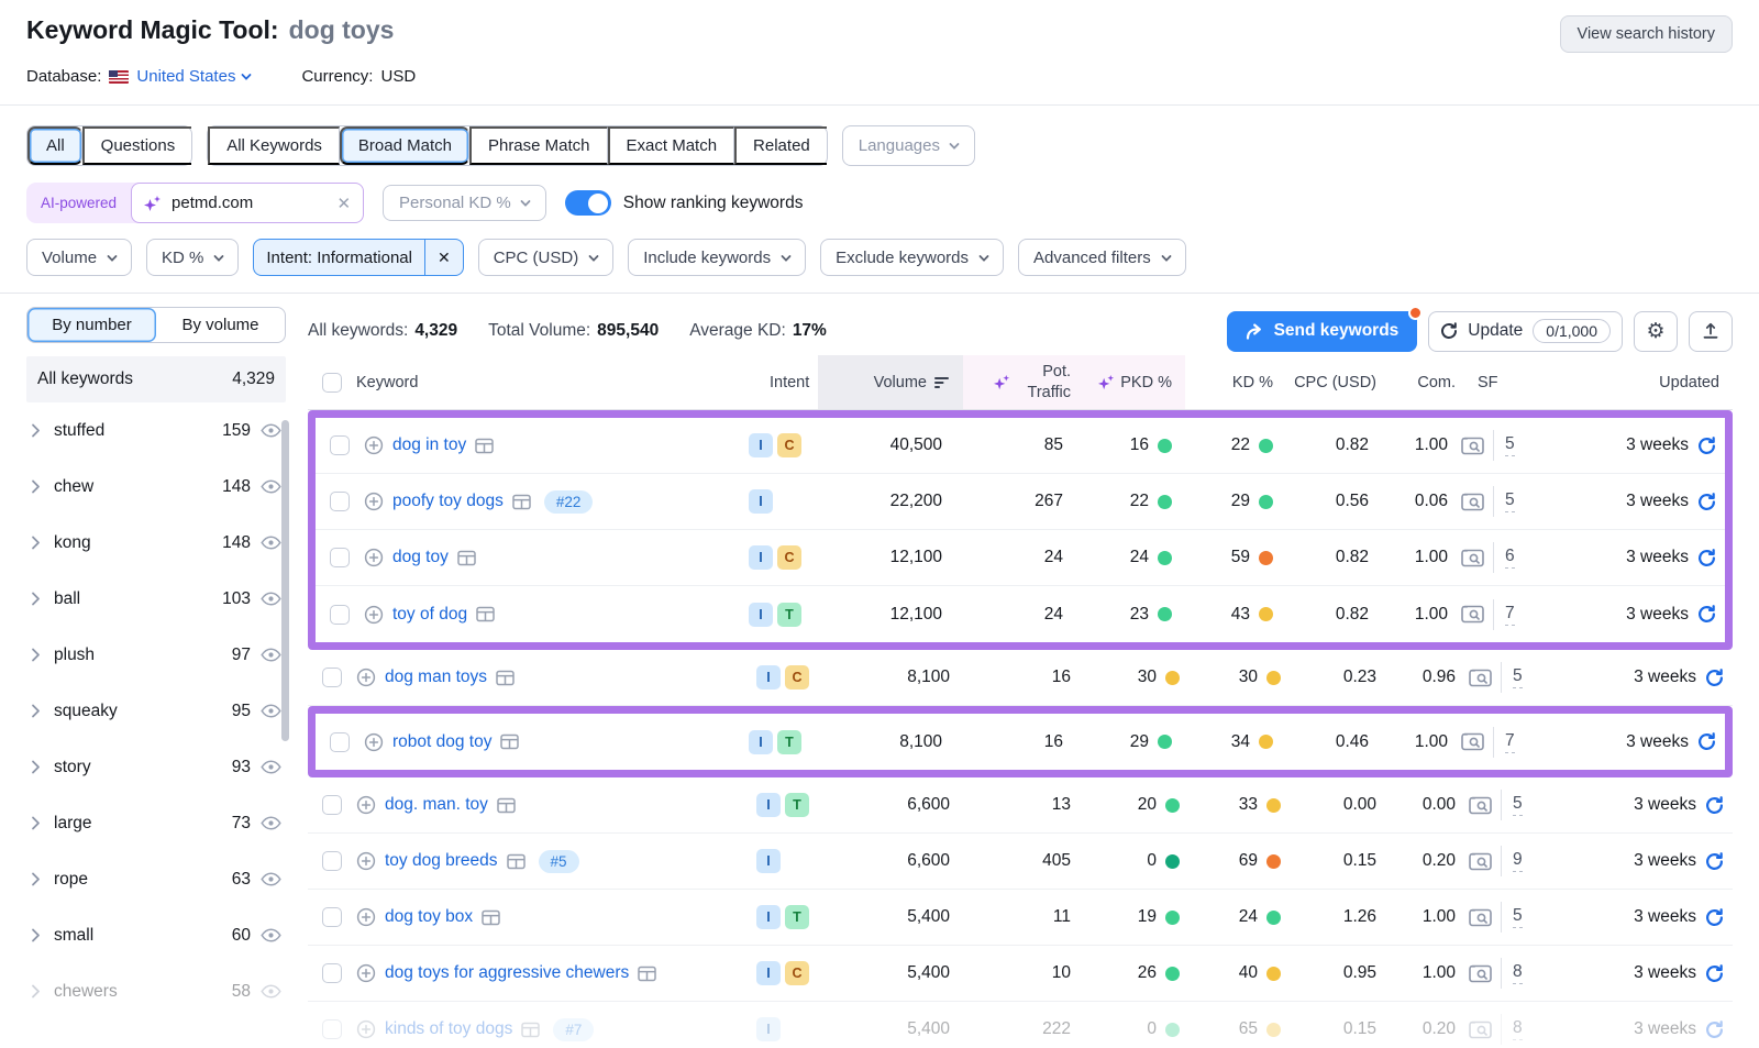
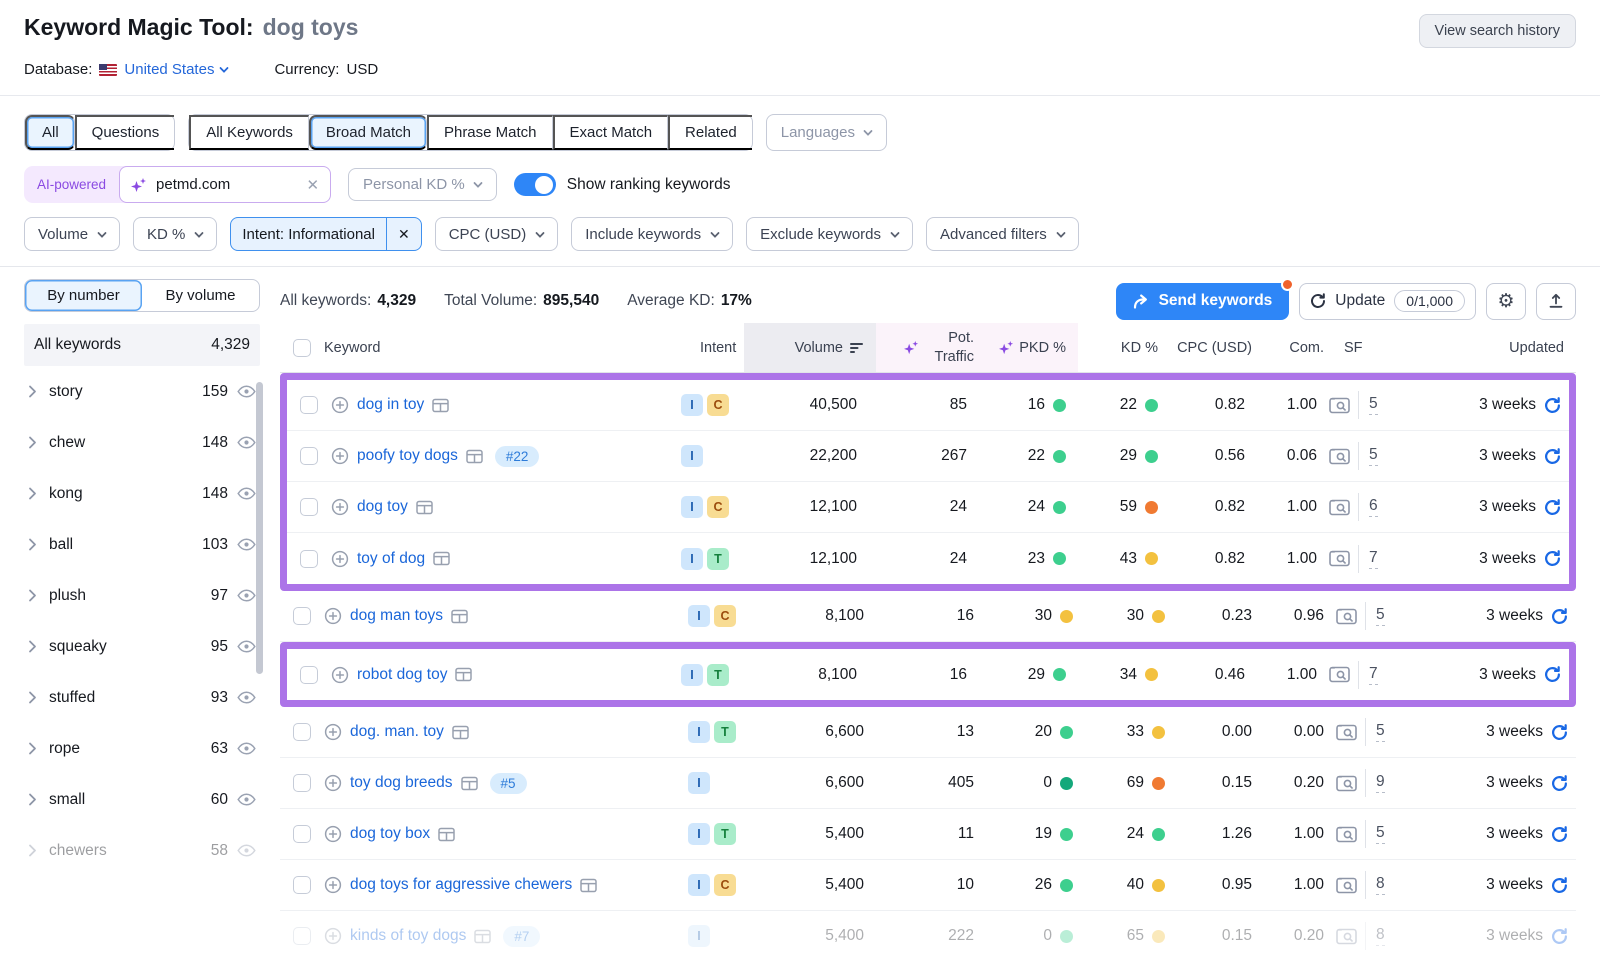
  Keyword Magic Tool:
  dog toys
  View search history
  Database:
  United States
  Currency:
  USD
  All
  Questions
  All Keywords
  Broad Match
  Phrase Match
  Exact Match
  Related
  Languages
  AI-powered
  petmd.com
  ✕
  Personal KD %
  Show ranking keywords
  Volume
  KD %
  Intent: Informational
  ✕
  CPC (USD)
  Include keywords
  Exclude keywords
  Advanced filters
  By number
  By volume
  All keywords
  4,329
- stuffed
+ story
  159
  chew
  148
  kong
  148
  ball
  103
  plush
  97
  squeaky
  95
- story
+ stuffed
  93
- large
- 73
  rope
  63
  small
  60
  chewers
  58
  All keywords:
  4,329
  Total Volume:
  895,540
  Average KD:
  17%
  Send keywords
  Update
  0/1,000
  ⚙
  Keyword
  Intent
  Volume
  Pot. Traffic
  PKD %
  KD %
  CPC (USD)
  Com.
  SF
  Updated
  dog in toy
  I
  C
  40,500
  85
  16
  22
  0.82
  1.00
  5
  3 weeks
  poofy toy dogs
  #22
  I
  22,200
  267
  22
  29
  0.56
  0.06
  5
  3 weeks
  dog toy
  I
  C
  12,100
  24
  24
  59
  0.82
  1.00
  6
  3 weeks
  toy of dog
  I
  T
  12,100
  24
  23
  43
  0.82
  1.00
  7
  3 weeks
  dog man toys
  I
  C
  8,100
  16
  30
  30
  0.23
  0.96
  5
  3 weeks
  robot dog toy
  I
  T
  8,100
  16
  29
  34
  0.46
  1.00
  7
  3 weeks
  dog. man. toy
  I
  T
  6,600
  13
  20
  33
  0.00
  0.00
  5
  3 weeks
  toy dog breeds
  #5
  I
  6,600
  405
  0
  69
  0.15
  0.20
  9
  3 weeks
  dog toy box
  I
  T
  5,400
  11
  19
  24
  1.26
  1.00
  5
  3 weeks
  dog toys for aggressive chewers
  I
  C
  5,400
  10
  26
  40
  0.95
  1.00
  8
  3 weeks
  kinds of toy dogs
  #7
  I
  5,400
  222
  0
  65
  0.15
  0.20
  8
  3 weeks
